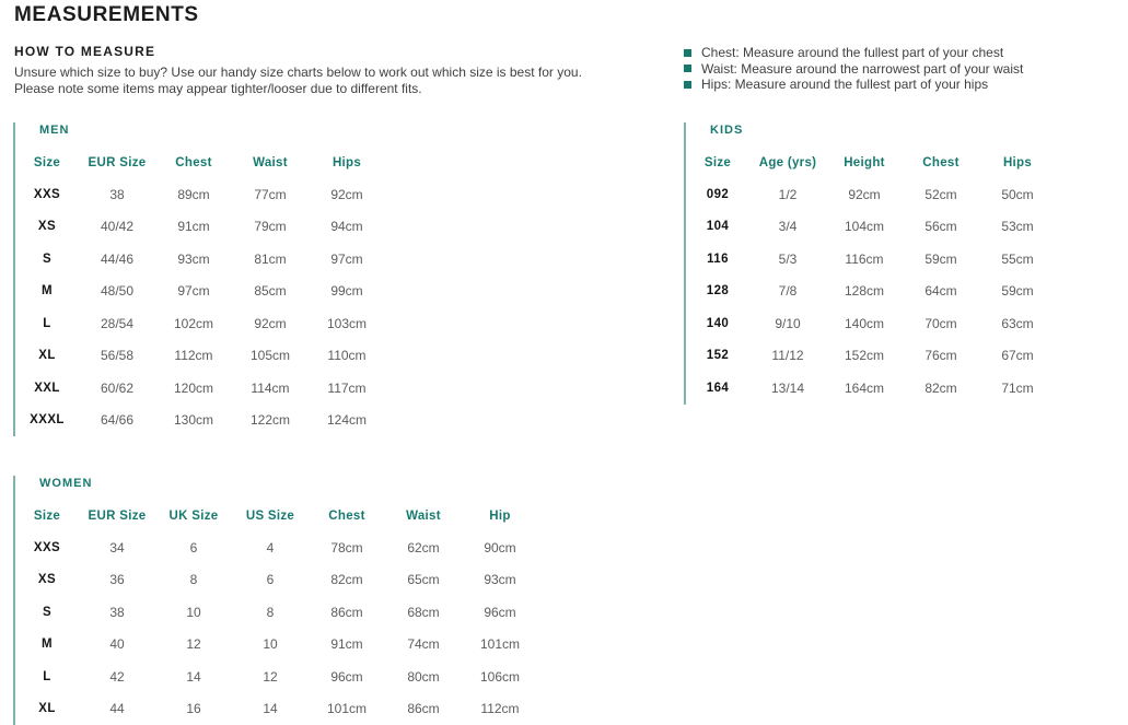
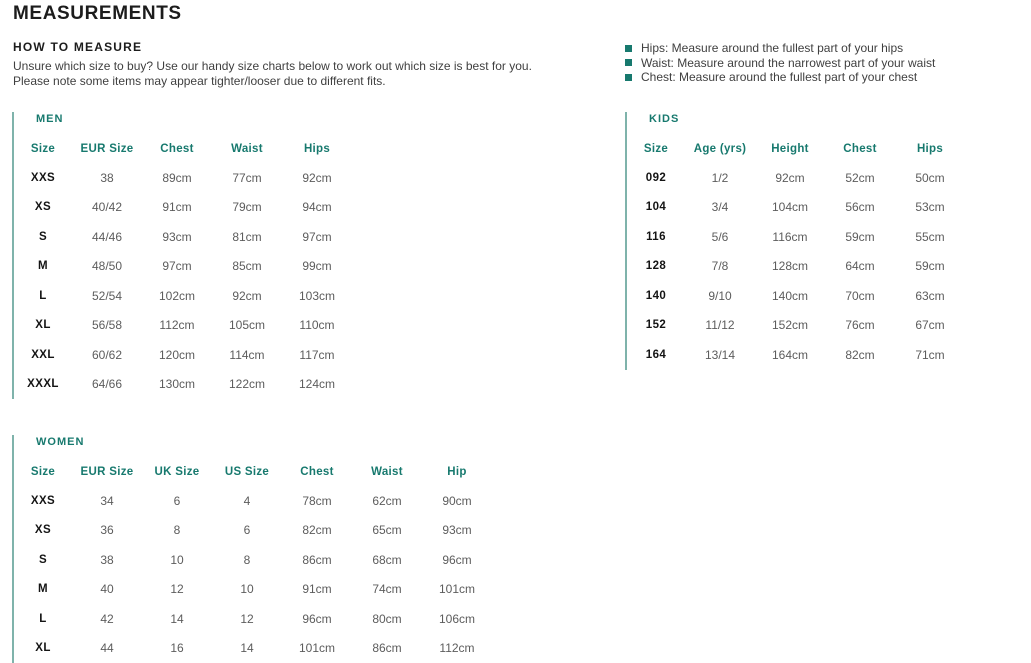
  MEASUREMENTS
  HOW TO MEASURE
  Unsure which size to buy? Use our handy size charts below to work out which size is best for you.
  Please note some items may appear tighter/looser due to different fits.
- Chest: Measure around the fullest part of your chest
+ Hips: Measure around the fullest part of your hips
  Waist: Measure around the narrowest part of your waist
- Hips: Measure around the fullest part of your hips
+ Chest: Measure around the fullest part of your chest
  MEN
  Size	EUR Size	Chest	Waist	Hips
  XXS	38	89cm	77cm	92cm
  XS	40/42	91cm	79cm	94cm
  S	44/46	93cm	81cm	97cm
  M	48/50	97cm	85cm	99cm
- L	28/54	102cm	92cm	103cm
+ L	52/54	102cm	92cm	103cm
  XL	56/58	112cm	105cm	110cm
  XXL	60/62	120cm	114cm	117cm
  XXXL	64/66	130cm	122cm	124cm
  KIDS
  Size	Age (yrs)	Height	Chest	Hips
  092	1/2	92cm	52cm	50cm
  104	3/4	104cm	56cm	53cm
- 116	5/3	116cm	59cm	55cm
+ 116	5/6	116cm	59cm	55cm
  128	7/8	128cm	64cm	59cm
  140	9/10	140cm	70cm	63cm
  152	11/12	152cm	76cm	67cm
  164	13/14	164cm	82cm	71cm
  WOMEN
  Size	EUR Size	UK Size	US Size	Chest	Waist	Hip
  XXS	34	6	4	78cm	62cm	90cm
  XS	36	8	6	82cm	65cm	93cm
  S	38	10	8	86cm	68cm	96cm
  M	40	12	10	91cm	74cm	101cm
  L	42	14	12	96cm	80cm	106cm
  XL	44	16	14	101cm	86cm	112cm
